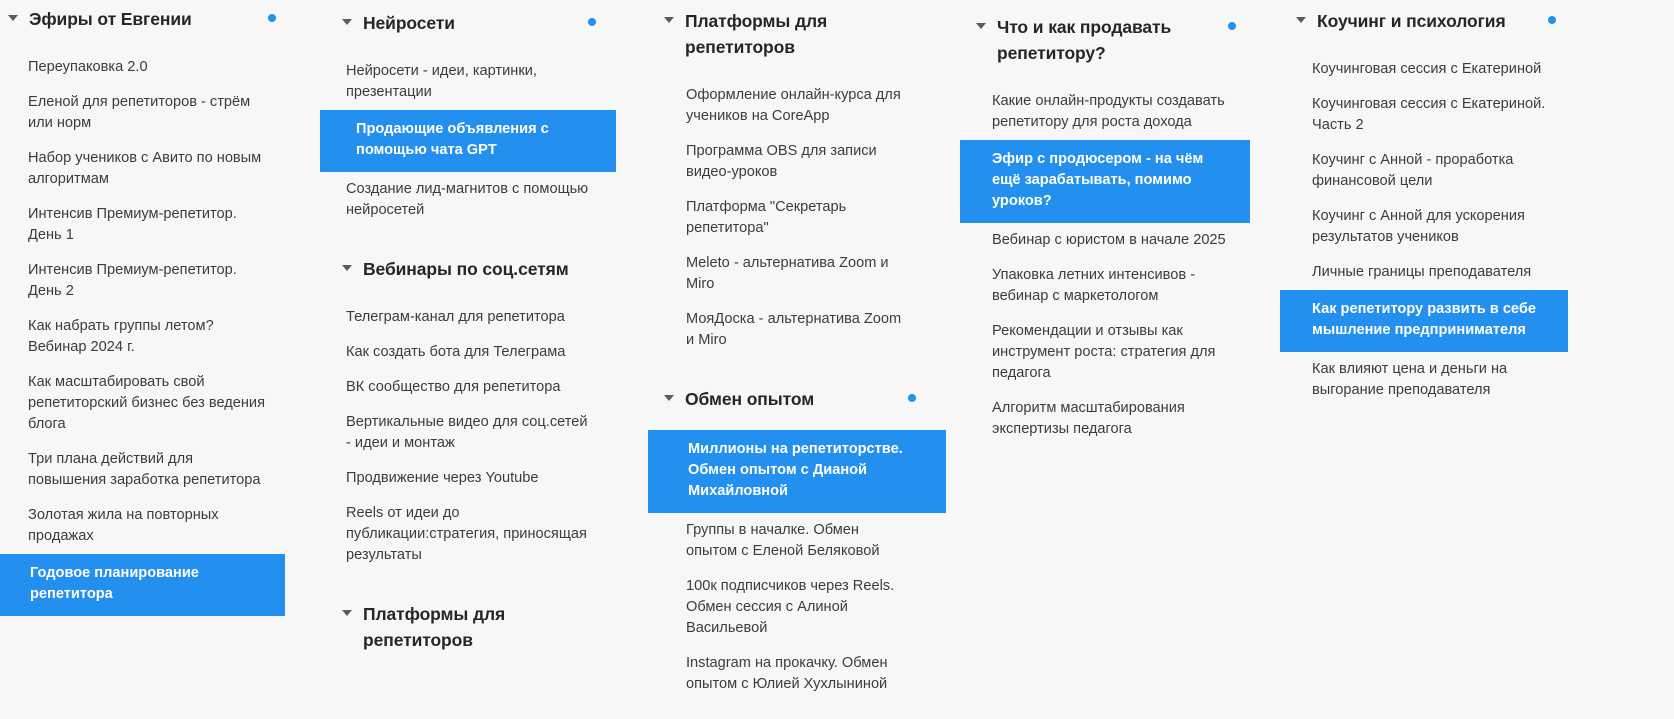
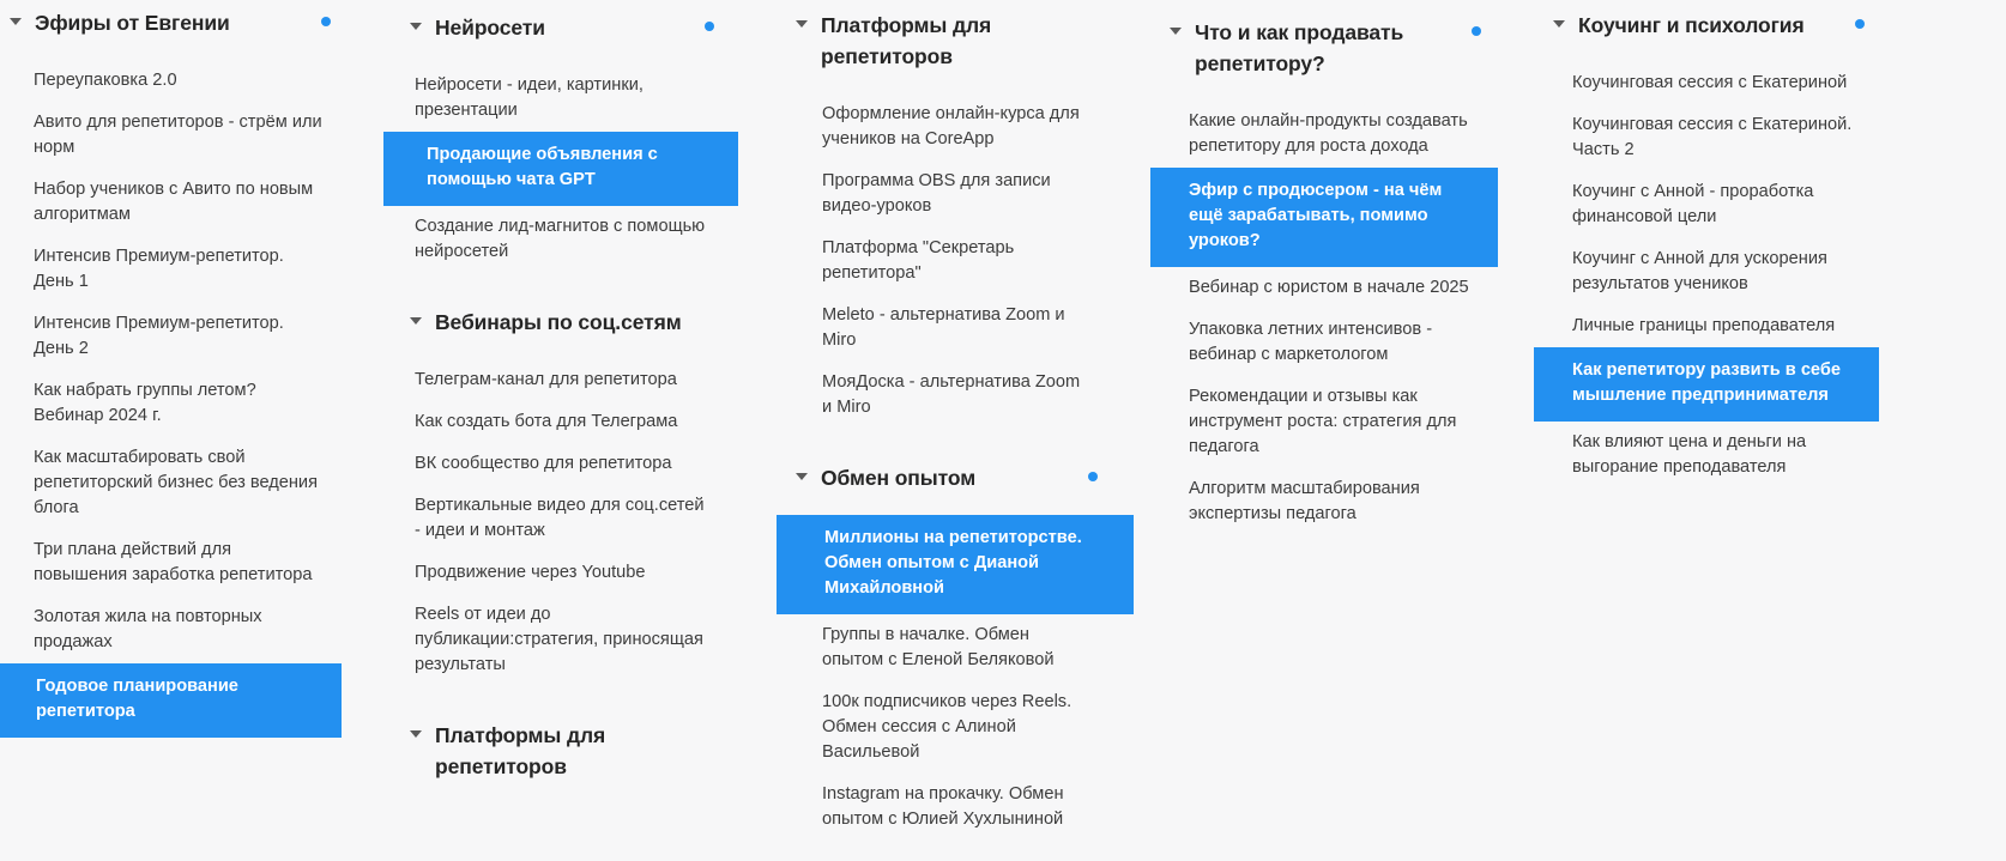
  Эфиры от Евгении
  Переупаковка 2.0
- Еленой для репетиторов - стрём или норм
+ Авито для репетиторов - стрём или норм
  Набор учеников с Авито по новым алгоритмам
  Интенсив Премиум-репетитор. День 1
  Интенсив Премиум-репетитор. День 2
  Как набрать группы летом? Вебинар 2024 г.
  Как масштабировать свой репетиторский бизнес без ведения блога
  Три плана действий для повышения заработка репетитора
  Золотая жила на повторных продажах
  Годовое планирование репетитора
  Нейросети
  Нейросети - идеи, картинки, презентации
  Продающие объявления с помощью чата GPT
  Создание лид-магнитов с помощью нейросетей
  Вебинары по соц.сетям
  Телеграм-канал для репетитора
  Как создать бота для Телеграма
  ВК сообщество для репетитора
  Вертикальные видео для соц.сетей - идеи и монтаж
  Продвижение через Youtube
  Reels от идеи до публикации:стратегия, приносящая результаты
  Платформы для репетиторов
  Платформы для репетиторов
  Оформление онлайн-курса для учеников на CoreApp
  Программа OBS для записи видео-уроков
  Платформа "Секретарь репетитора"
  Meleto - альтернатива Zoom и Miro
  МояДоска - альтернатива Zoom и Miro
  Обмен опытом
  Миллионы на репетиторстве. Обмен опытом с Дианой Михайловной
  Группы в началке. Обмен опытом с Еленой Беляковой
  100к подписчиков через Reels. Обмен сессия с Алиной Васильевой
  Instagram на прокачку. Обмен опытом с Юлией Хухлыниной
  Что и как продавать репетитору?
  Какие онлайн-продукты создавать репетитору для роста дохода
  Эфир с продюсером - на чём ещё зарабатывать, помимо уроков?
  Вебинар с юристом в начале 2025
  Упаковка летних интенсивов - вебинар с маркетологом
  Рекомендации и отзывы как инструмент роста: стратегия для педагога
  Алгоритм масштабирования экспертизы педагога
  Коучинг и психология
  Коучинговая сессия с Екатериной
  Коучинговая сессия с Екатериной. Часть 2
  Коучинг с Анной - проработка финансовой цели
  Коучинг с Анной для ускорения результатов учеников
  Личные границы преподавателя
  Как репетитору развить в себе мышление предпринимателя
  Как влияют цена и деньги на выгорание преподавателя
